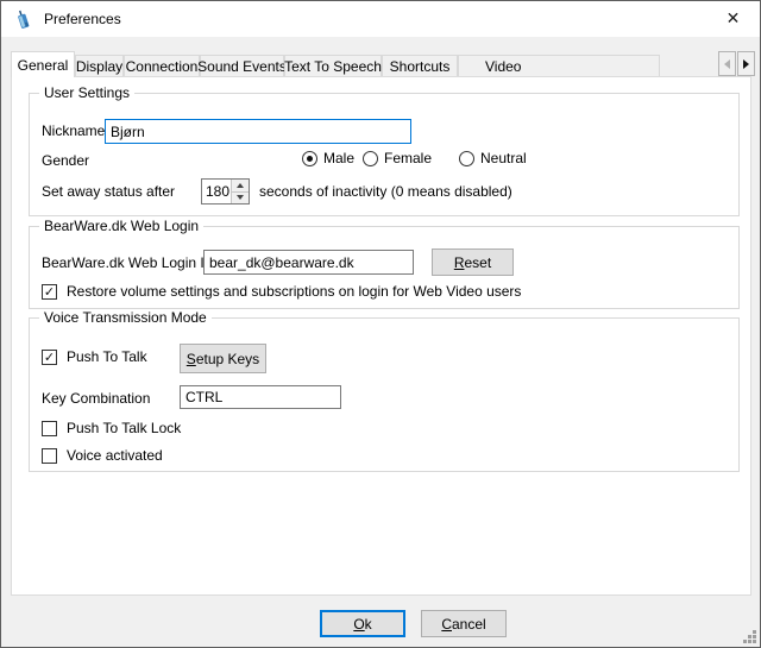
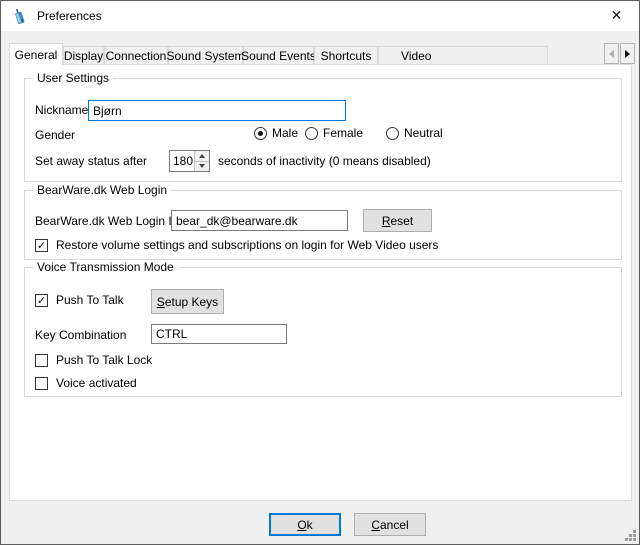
  Preferences
  ✕
  General
  Display
  Connection
+ Sound System
  Sound Events
- Text To Speech
  Shortcuts
  Video
  User Settings
  Nickname
  Bjørn
  Gender
  Male
  Female
  Neutral
  Set away status after
  180
  seconds of inactivity (0 means disabled)
  BearWare.dk Web Login
  BearWare.dk Web Login
  bear_dk@bearware.dk
  Reset
  ✓
  Restore volume settings and subscriptions on login for Web Video users
  Voice Transmission Mode
  ✓
  Push To Talk
  Setup Keys
  Key Combination
  CTRL
  Push To Talk Lock
  Voice activated
  Ok
  Cancel
